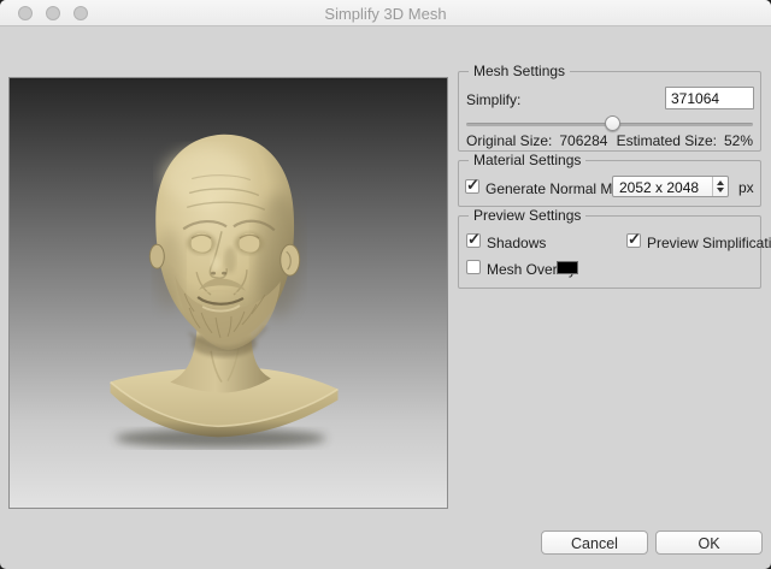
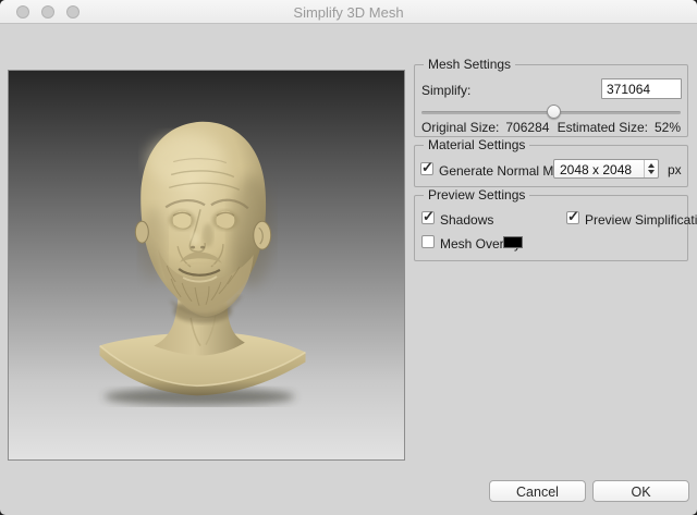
  Simplify 3D Mesh
  Mesh Settings
  Simplify:
  371064
  Original Size: 706284
  Estimated Size: 52%
  Material Settings
  Generate Normal M
- 2052 x 2048
+ 2048 x 2048
  px
  Preview Settings
  Shadows
  Preview Simplificati
  Mesh Over
  Cancel
  OK
